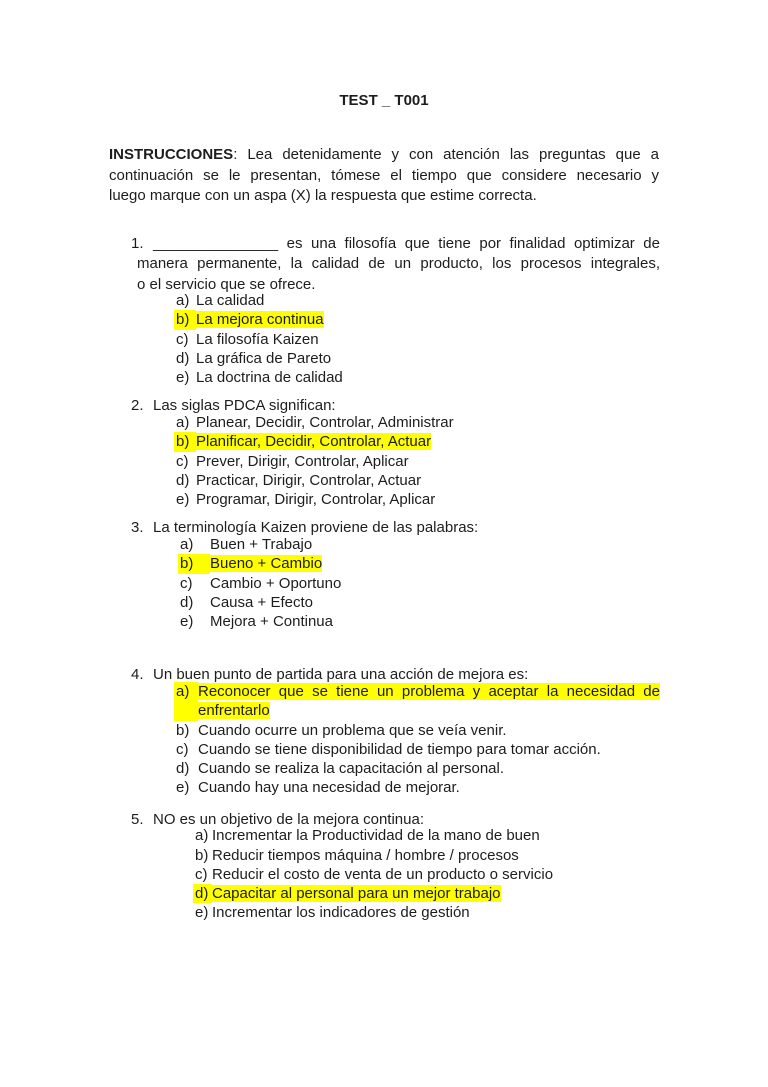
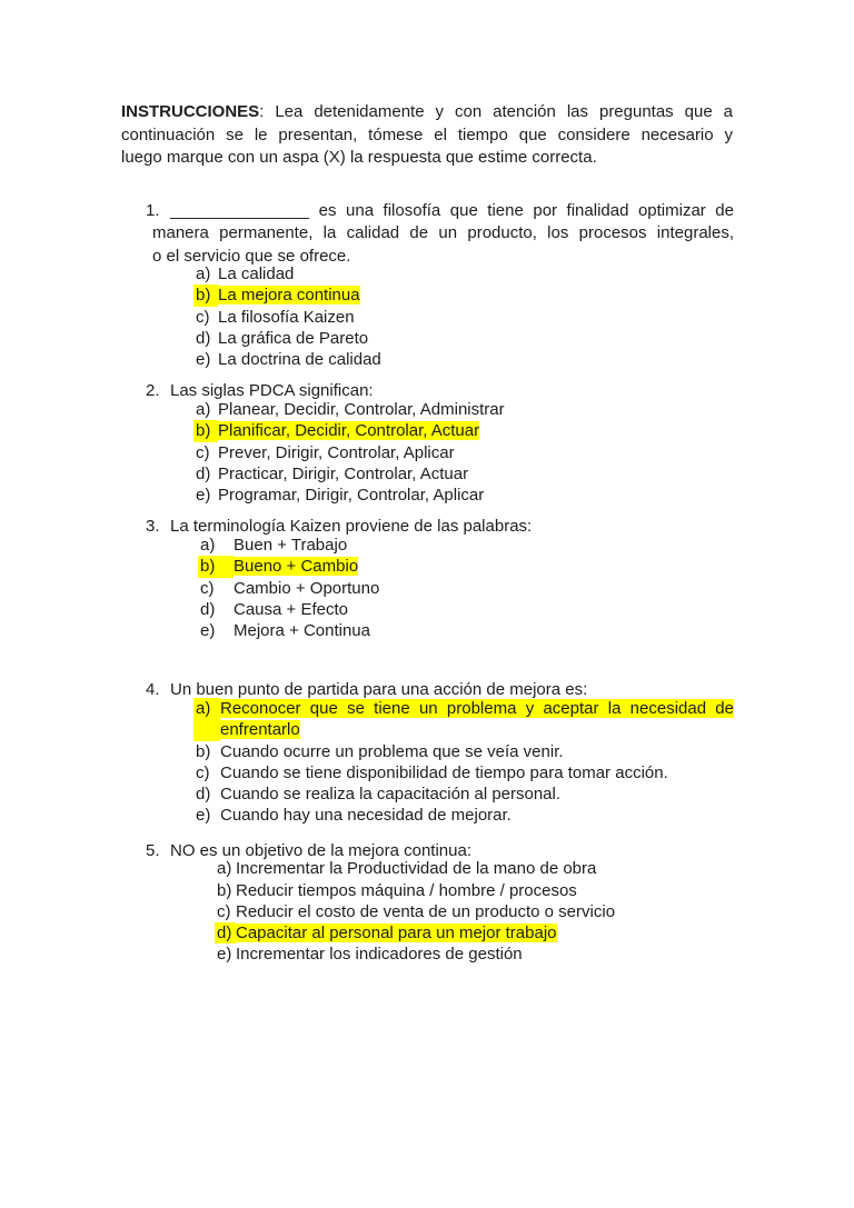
- TEST _ T001
  INSTRUCCIONES: Lea detenidamente y con atención las preguntas que a
  continuación se le presentan, tómese el tiempo que considere necesario y
  luego marque con un aspa (X) la respuesta que estime correcta.
  1.
  _______________ es una filosofía que tiene por finalidad optimizar de
  manera permanente, la calidad de un producto, los procesos integrales,
  o el servicio que se ofrece.
  a)
  La calidad
  b)
  La mejora continua
  c)
  La filosofía Kaizen
  d)
  La gráfica de Pareto
  e)
  La doctrina de calidad
  2.
  Las siglas PDCA significan:
  a)
  Planear, Decidir, Controlar, Administrar
  b)
  Planificar, Decidir, Controlar, Actuar
  c)
  Prever, Dirigir, Controlar, Aplicar
  d)
  Practicar, Dirigir, Controlar, Actuar
  e)
  Programar, Dirigir, Controlar, Aplicar
  3.
  La terminología Kaizen proviene de las palabras:
  a)
  Buen + Trabajo
  b)
  Bueno + Cambio
  c)
  Cambio + Oportuno
  d)
  Causa + Efecto
  e)
  Mejora + Continua
  4.
  Un buen punto de partida para una acción de mejora es:
  a)
  Reconocer que se tiene un problema y aceptar la necesidad de
  enfrentarlo
  b)
  Cuando ocurre un problema que se veía venir.
  c)
  Cuando se tiene disponibilidad de tiempo para tomar acción.
  d)
  Cuando se realiza la capacitación al personal.
  e)
  Cuando hay una necesidad de mejorar.
  5.
  NO es un objetivo de la mejora continua:
  a)
- Incrementar la Productividad de la mano de buen
+ Incrementar la Productividad de la mano de obra
  b)
  Reducir tiempos máquina / hombre / procesos
  c)
  Reducir el costo de venta de un producto o servicio
  d)
  Capacitar al personal para un mejor trabajo
  e)
  Incrementar los indicadores de gestión
